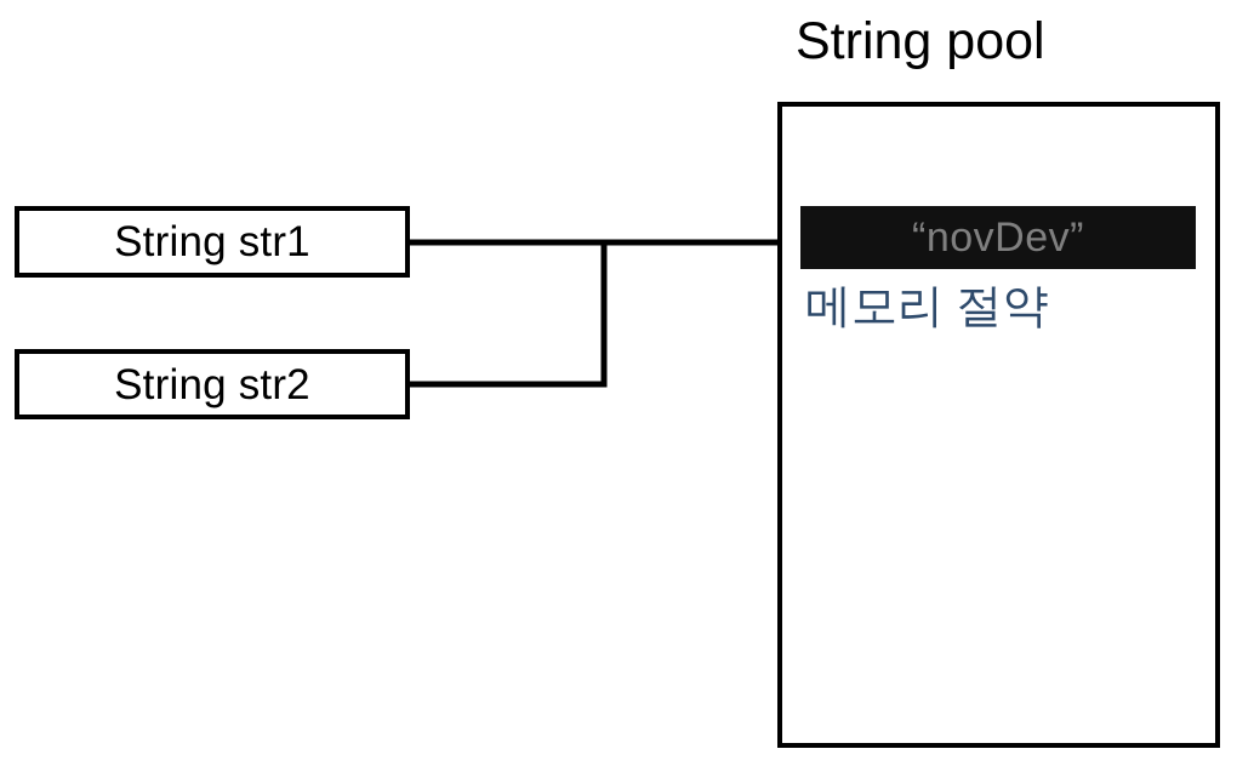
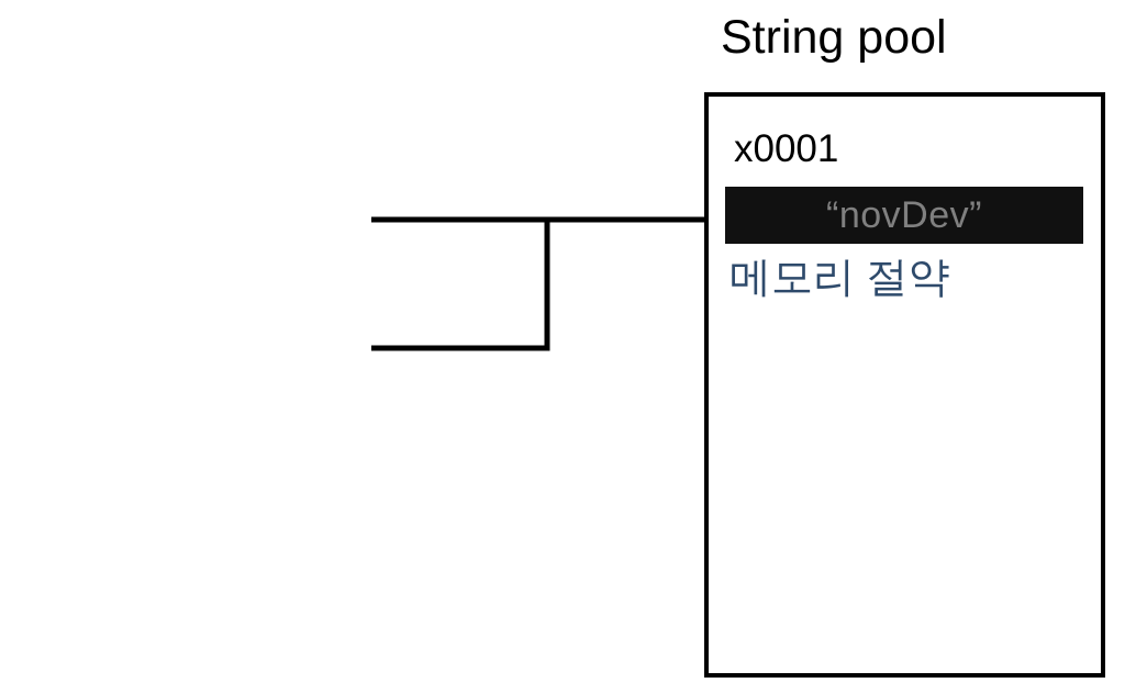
- String str1
- String str2
  String pool
+ x0001
  “novDev”
  메모리 절약
